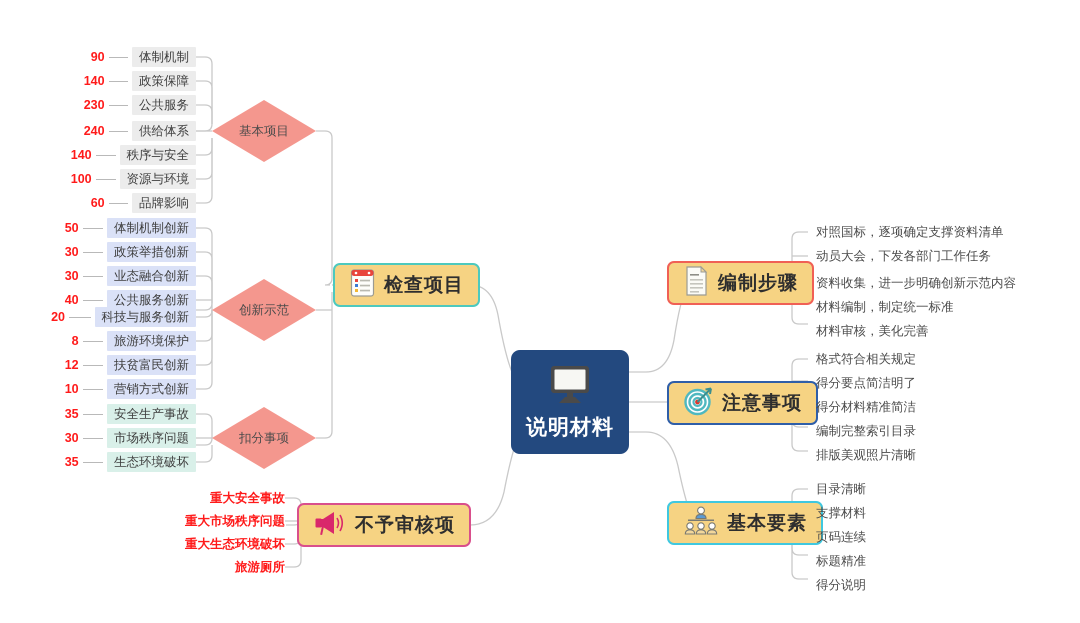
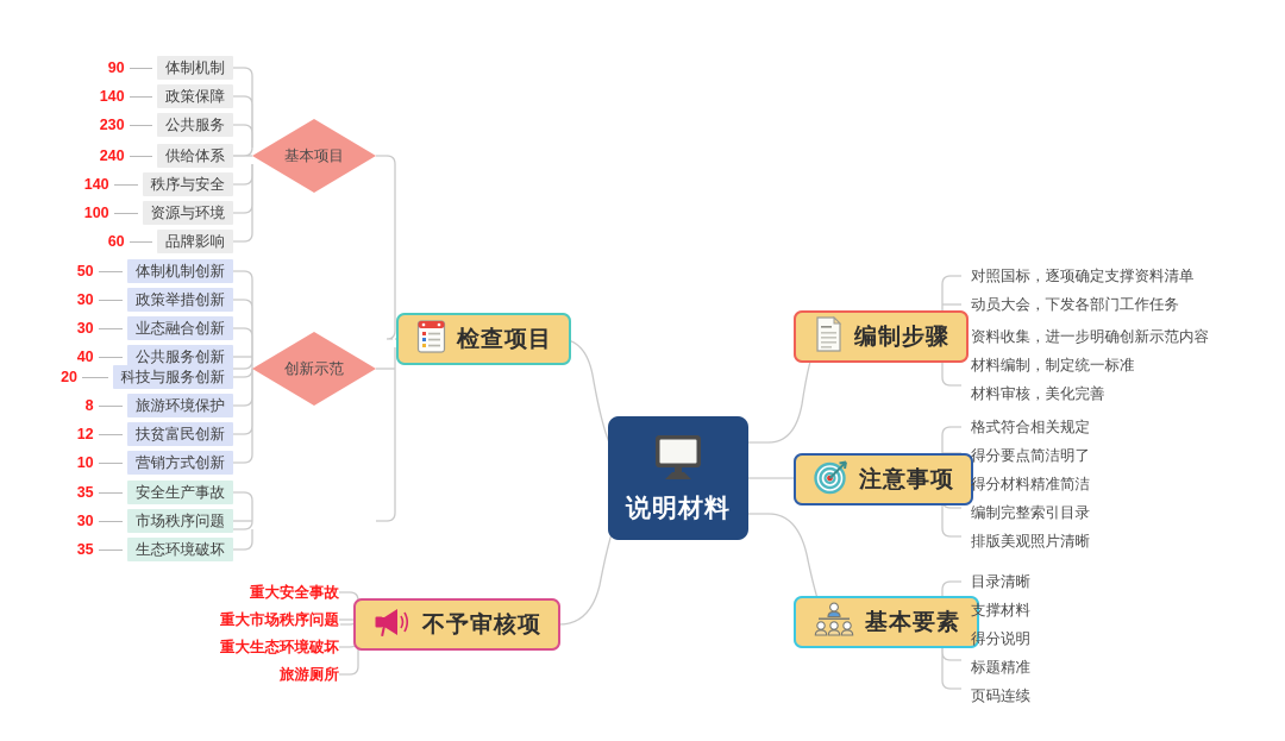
  90
  体制机制
  140
  政策保障
  230
  公共服务
  240
  供给体系
  140
  秩序与安全
  100
  资源与环境
  60
  品牌影响
  50
  体制机制创新
  30
  政策举措创新
  30
  业态融合创新
  40
  公共服务创新
  20
  科技与服务创新
  8
  旅游环境保护
  12
  扶贫富民创新
  10
  营销方式创新
  35
  安全生产事故
  30
  市场秩序问题
  35
  生态环境破坏
  基本项目
  创新示范
- 扣分事项
  检查项目
  不予审核项
  说明材料
  编制步骤
  注意事项
  基本要素
  重大安全事故
  重大市场秩序问题
  重大生态环境破坏
  旅游厕所
  对照国标，逐项确定支撑资料清单
  动员大会，下发各部门工作任务
  资料收集，进一步明确创新示范内容
  材料编制，制定统一标准
  材料审核，美化完善
  格式符合相关规定
  得分要点简洁明了
  得分材料精准简洁
  编制完整索引目录
  排版美观照片清晰
  目录清晰
  支撑材料
- 页码连续
+ 得分说明
  标题精准
- 得分说明
+ 页码连续
